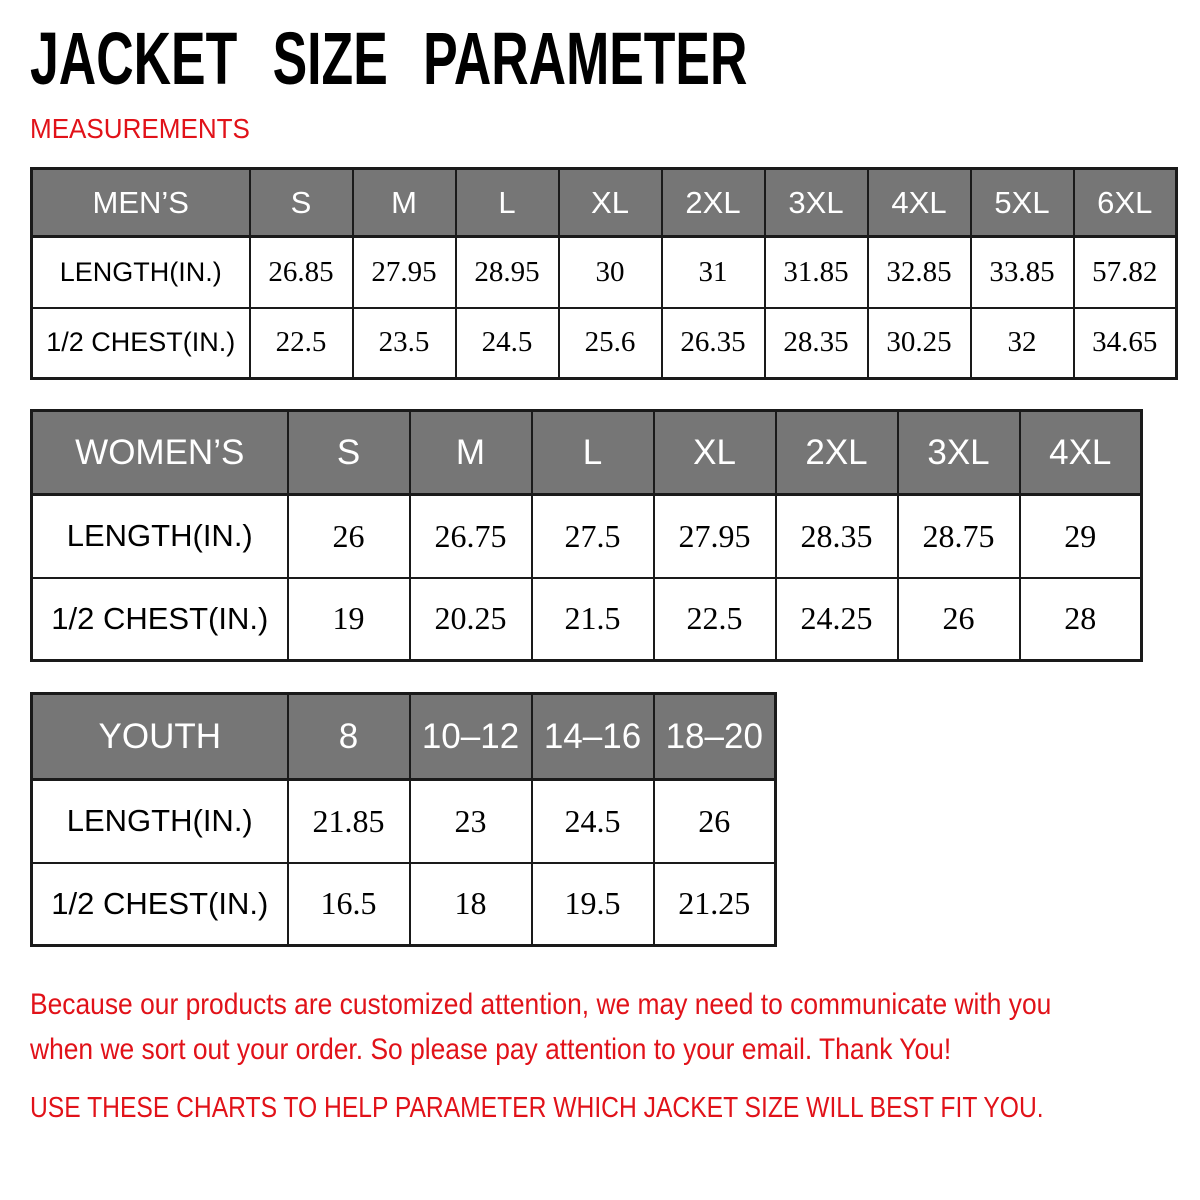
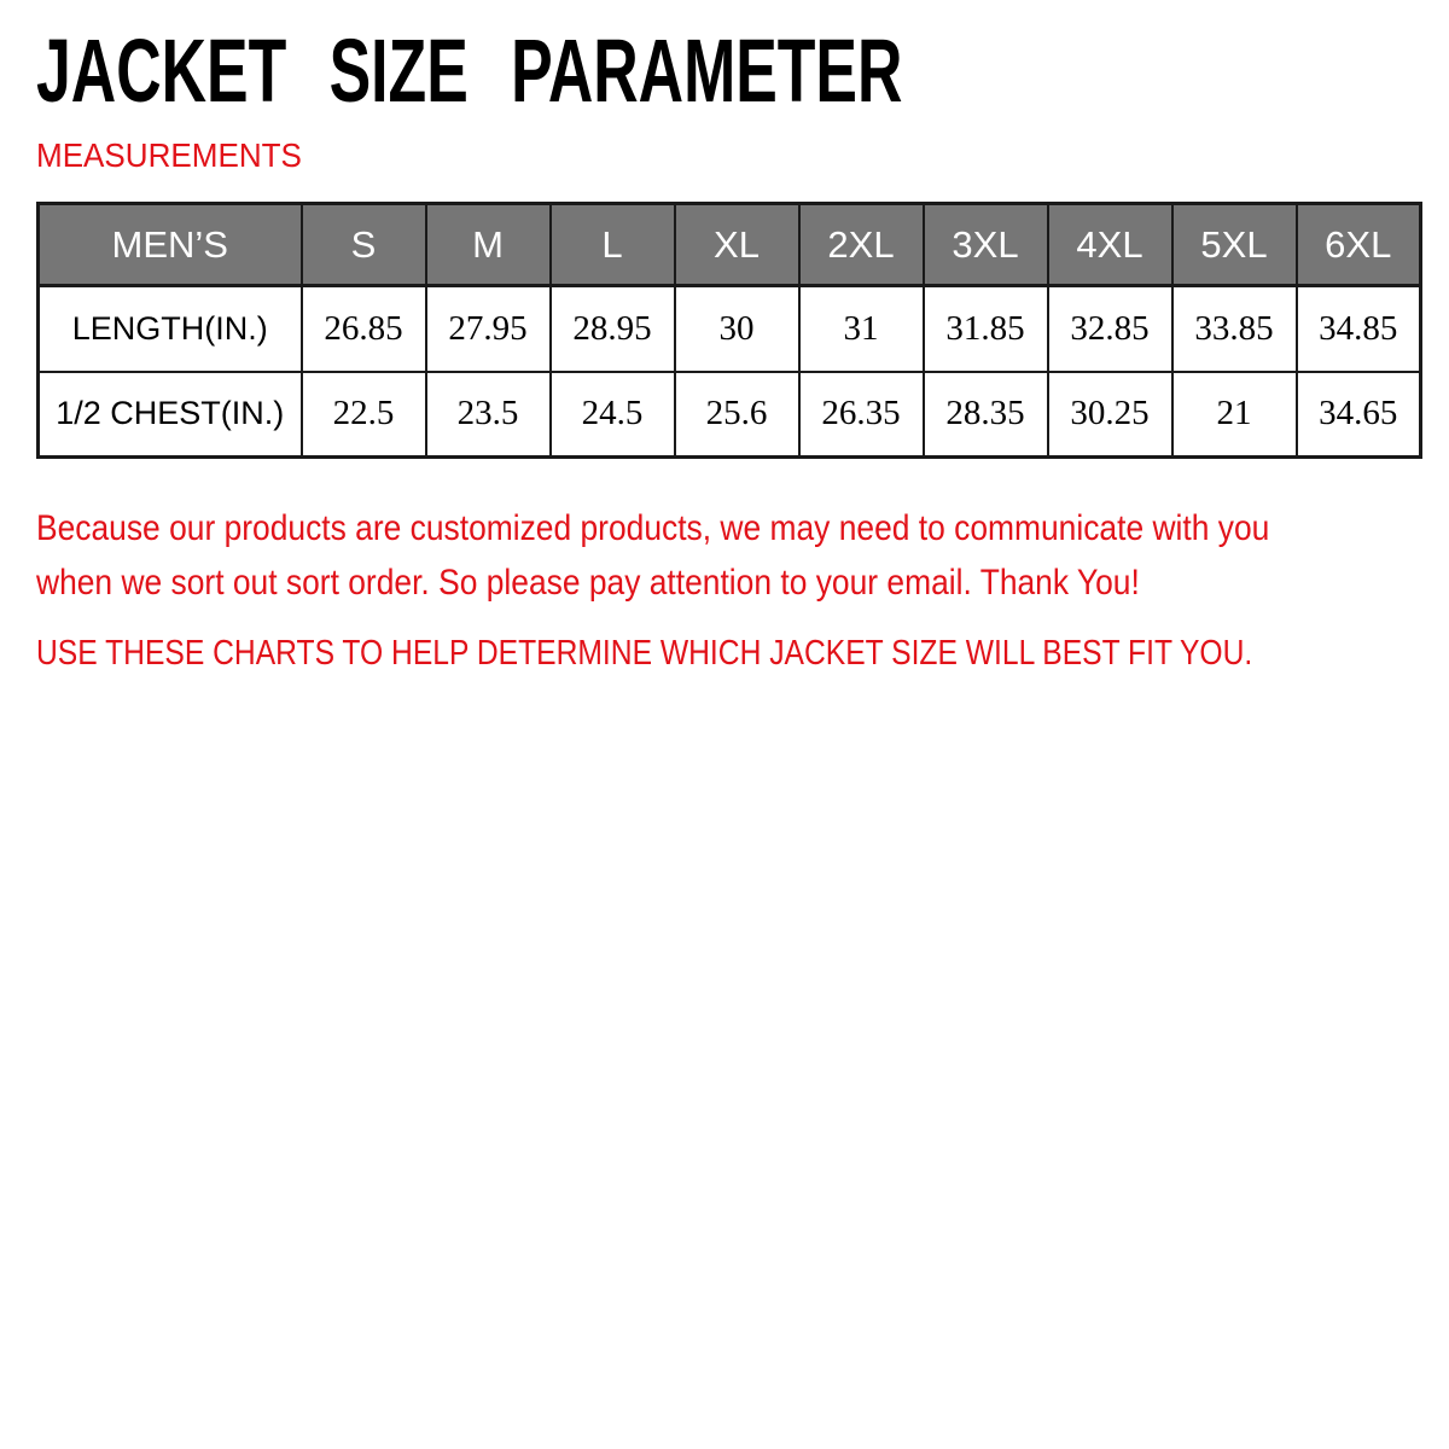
  JACKET SIZE PARAMETER
  MEASUREMENTS
  MEN’S	S	M	L	XL	2XL	3XL	4XL	5XL	6XL
- LENGTH(IN.)	26.85	27.95	28.95	30	31	31.85	32.85	33.85	57.82
+ LENGTH(IN.)	26.85	27.95	28.95	30	31	31.85	32.85	33.85	34.85
- 1/2 CHEST(IN.)	22.5	23.5	24.5	25.6	26.35	28.35	30.25	32	34.65
+ 1/2 CHEST(IN.)	22.5	23.5	24.5	25.6	26.35	28.35	30.25	21	34.65
- WOMEN’S	S	M	L	XL	2XL	3XL	4XL
- LENGTH(IN.)	26	26.75	27.5	27.95	28.35	28.75	29
- 1/2 CHEST(IN.)	19	20.25	21.5	22.5	24.25	26	28
- YOUTH	8	10–12	14–16	18–20
- LENGTH(IN.)	21.85	23	24.5	26
- 1/2 CHEST(IN.)	16.5	18	19.5	21.25
- Because our products are customized attention, we may need to communicate with you
+ Because our products are customized products, we may need to communicate with you
- when we sort out your order. So please pay attention to your email. Thank You!
+ when we sort out sort order. So please pay attention to your email. Thank You!
- USE THESE CHARTS TO HELP PARAMETER WHICH JACKET SIZE WILL BEST FIT YOU.
+ USE THESE CHARTS TO HELP DETERMINE WHICH JACKET SIZE WILL BEST FIT YOU.
